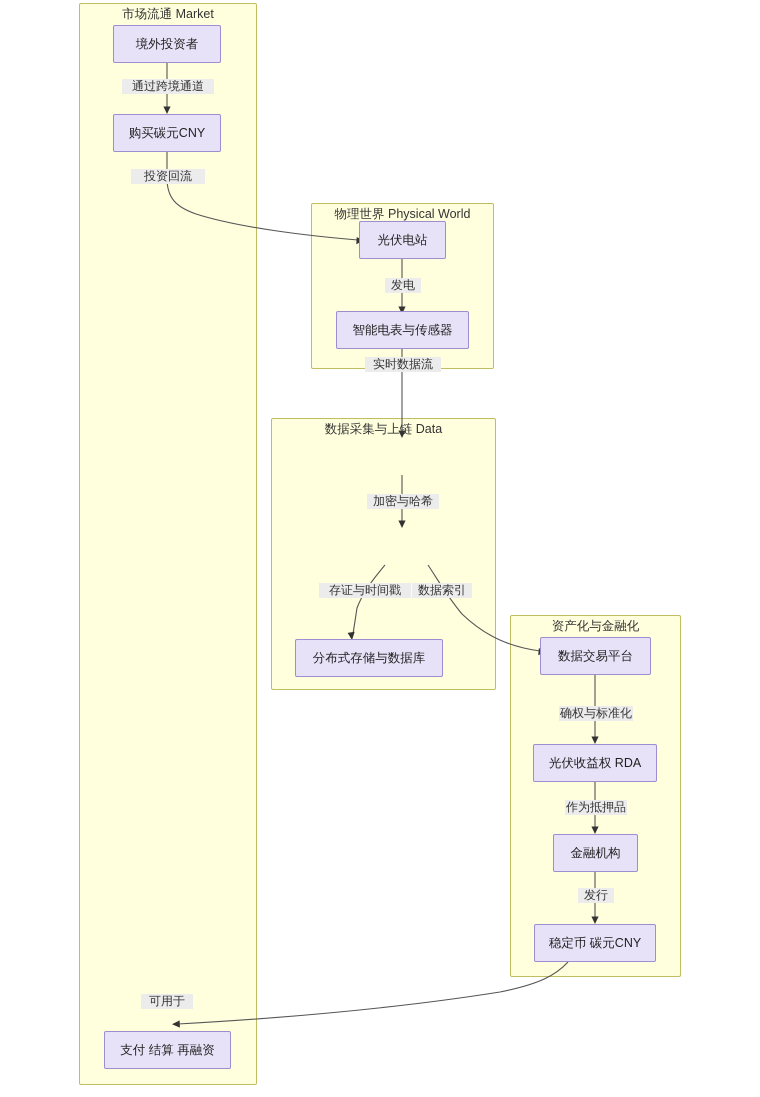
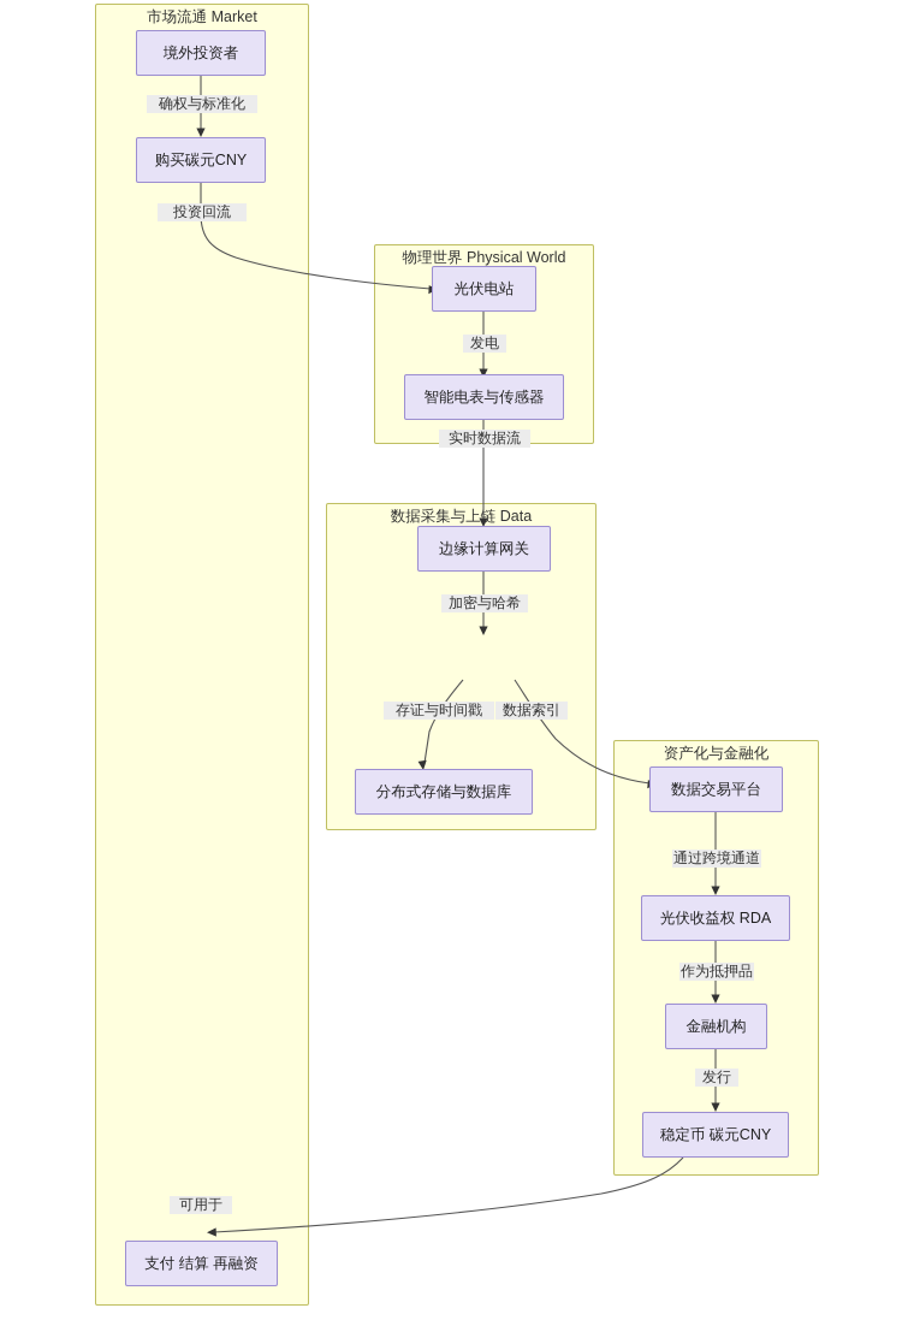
  市场流通 Market
  物理世界 Physical World
  数据采集与上链 Data
  资产化与金融化
  境外投资者
  购买碳元CNY
  支付 结算 再融资
  光伏电站
  智能电表与传感器
+ 边缘计算网关
  分布式存储与数据库
  数据交易平台
  光伏收益权 RDA
  金融机构
  稳定币 碳元CNY
- 通过跨境通道
+ 确权与标准化
  投资回流
  发电
  实时数据流
  加密与哈希
  存证与时间戳
  数据索引
- 确权与标准化
+ 通过跨境通道
  作为抵押品
  发行
  可用于
